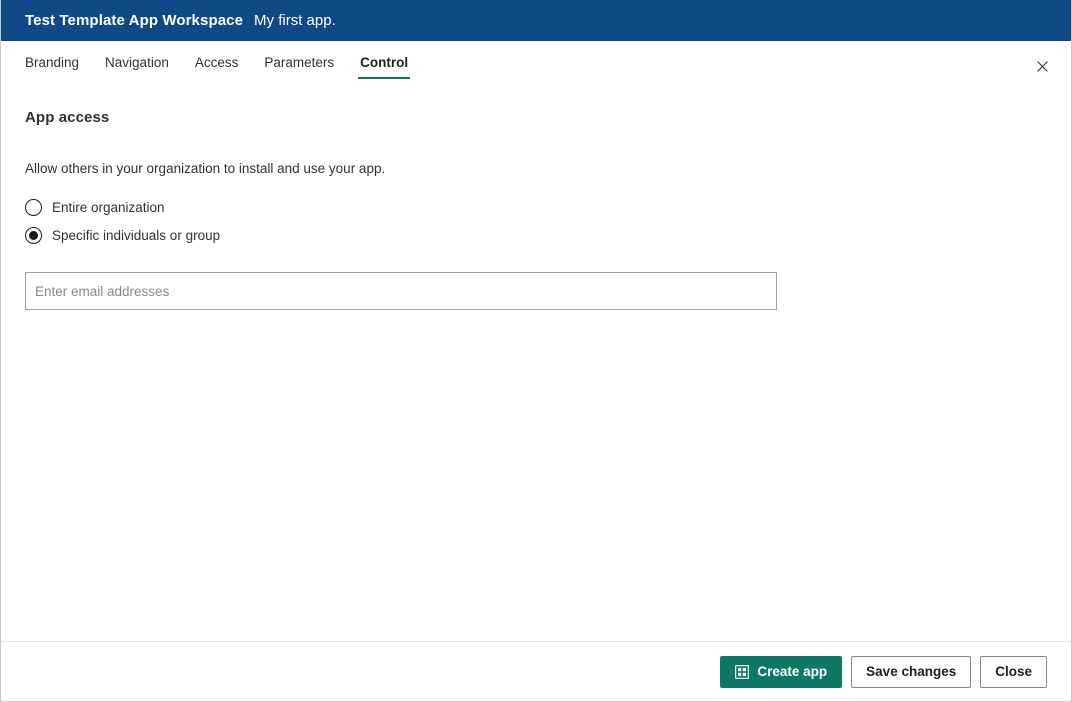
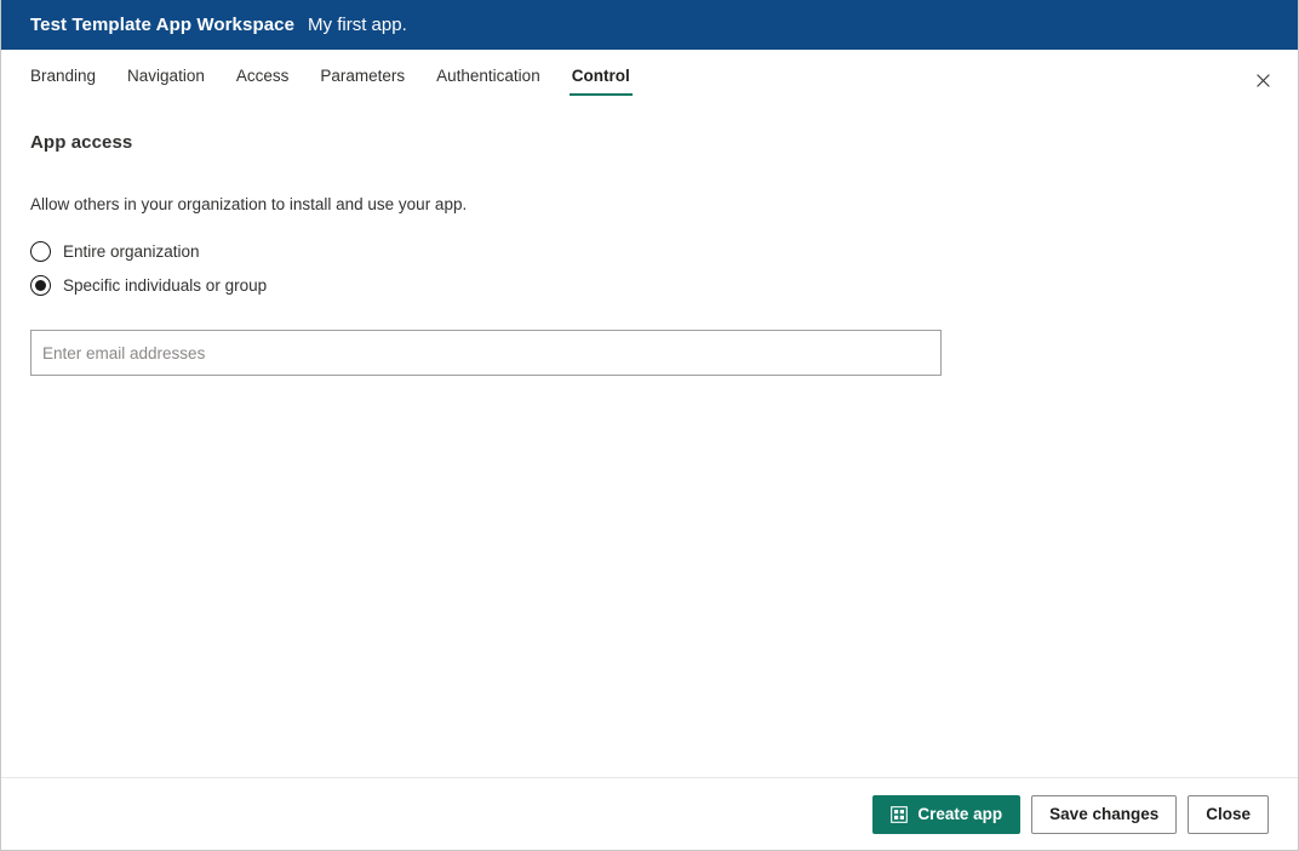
  Test Template App Workspace
  My first app.
  Branding
  Navigation
  Access
  Parameters
+ Authentication
  Control
  App access
  Allow others in your organization to install and use your app.
  Entire organization
  Specific individuals or group
  Enter email addresses
  Create app
  Save changes
  Close
